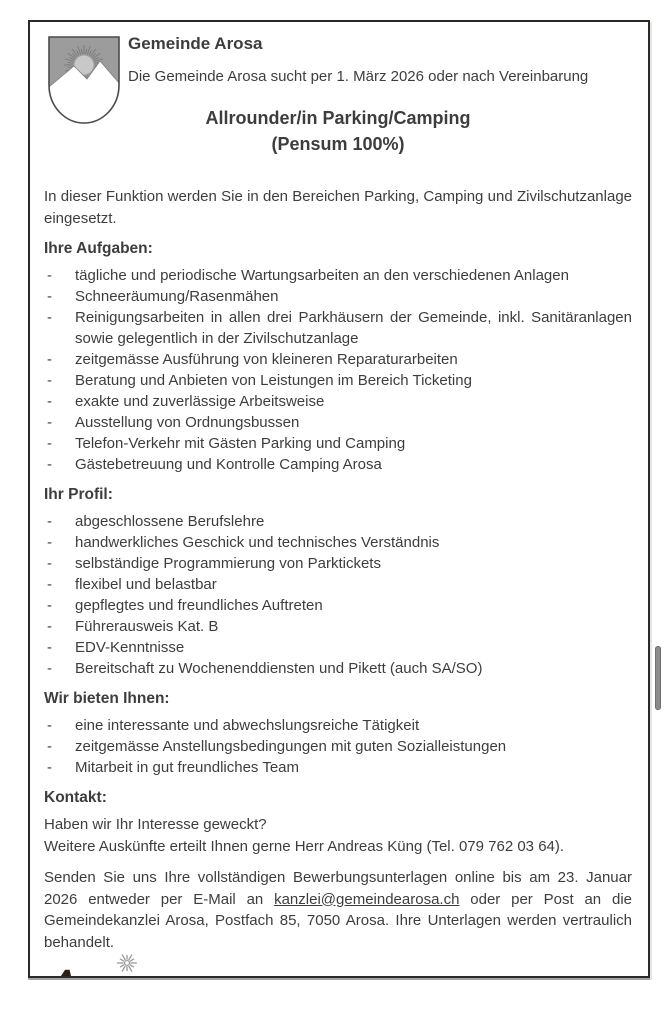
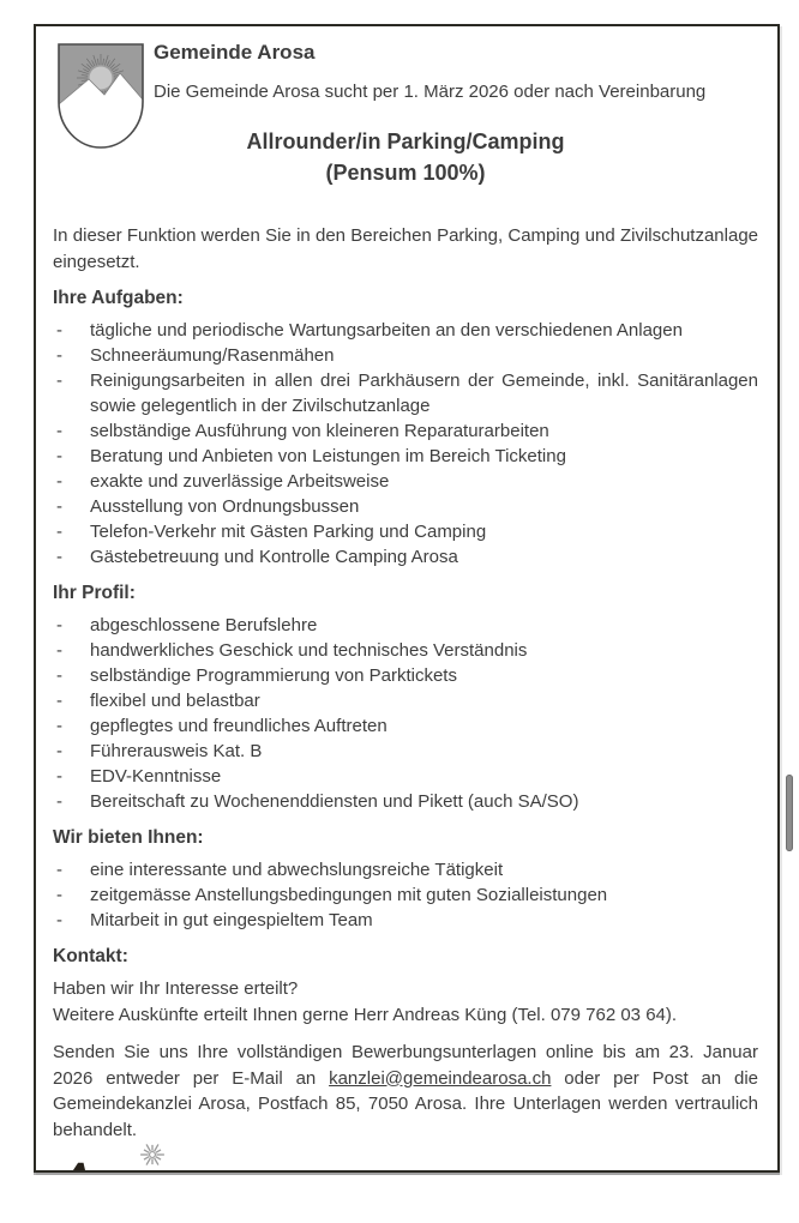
  Gemeinde Arosa
  Die Gemeinde Arosa sucht per 1. März 2026 oder nach Vereinbarung
  Allrounder/in Parking/Camping
  (Pensum 100%)
  In dieser Funktion werden Sie in den Bereichen Parking, Camping und Zivilschutzanlage eingesetzt.
  Ihre Aufgaben:
  tägliche und periodische Wartungsarbeiten an den verschiedenen Anlagen
  Schneeräumung/Rasenmähen
  Reinigungsarbeiten in allen drei Parkhäusern der Gemeinde, inkl. Sanitäranlagen sowie gelegentlich in der Zivilschutzanlage
- zeitgemässe Ausführung von kleineren Reparaturarbeiten
+ selbständige Ausführung von kleineren Reparaturarbeiten
  Beratung und Anbieten von Leistungen im Bereich Ticketing
  exakte und zuverlässige Arbeitsweise
  Ausstellung von Ordnungsbussen
  Telefon-Verkehr mit Gästen Parking und Camping
  Gästebetreuung und Kontrolle Camping Arosa
  Ihr Profil:
  abgeschlossene Berufslehre
  handwerkliches Geschick und technisches Verständnis
  selbständige Programmierung von Parktickets
  flexibel und belastbar
  gepflegtes und freundliches Auftreten
  Führerausweis Kat. B
  EDV-Kenntnisse
  Bereitschaft zu Wochenenddiensten und Pikett (auch SA/SO)
  Wir bieten Ihnen:
  eine interessante und abwechslungsreiche Tätigkeit
  zeitgemässe Anstellungsbedingungen mit guten Sozialleistungen
- Mitarbeit in gut freundliches Team
+ Mitarbeit in gut eingespieltem Team
  Kontakt:
- Haben wir Ihr Interesse geweckt?
+ Haben wir Ihr Interesse erteilt?
  Weitere Auskünfte erteilt Ihnen gerne Herr Andreas Küng (Tel. 079 762 03 64).
  Senden Sie uns Ihre vollständigen Bewerbungsunterlagen online bis am 23. Januar 2026 entweder per E-Mail an kanzlei@gemeindearosa.ch oder per Post an die Gemeindekanzlei Arosa, Postfach 85, 7050 Arosa. Ihre Unterlagen werden vertraulich behandelt.
